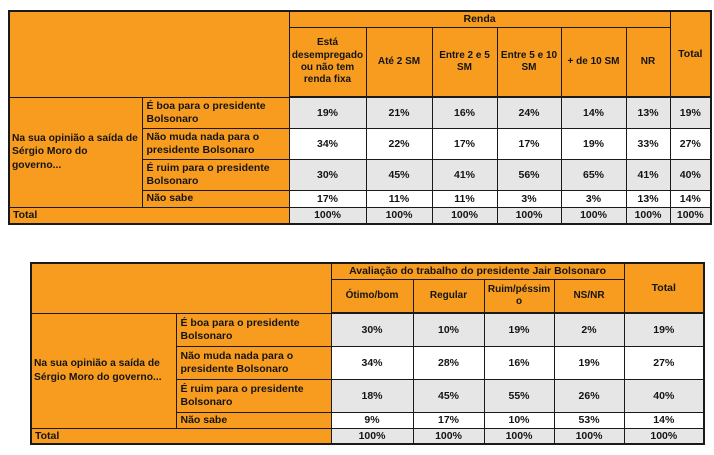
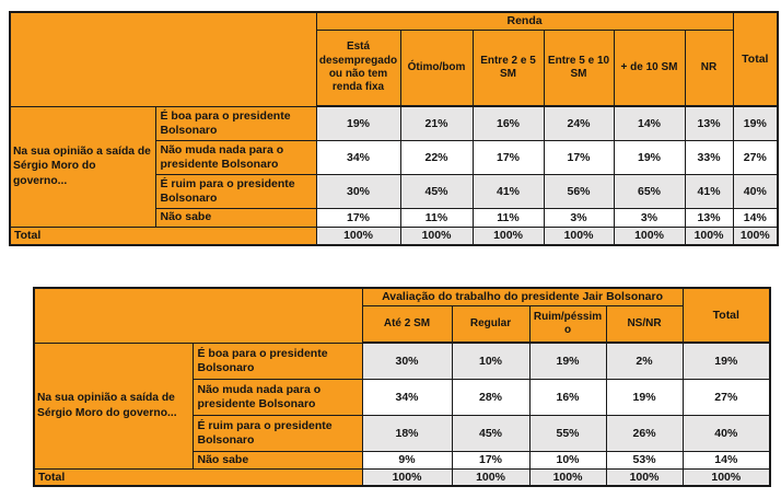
  	Renda	Total
- Está desempregado ou não tem renda fixa	Até 2 SM	Entre 2 e 5 SM	Entre 5 e 10 SM	+ de 10 SM	NR
+ Está desempregado ou não tem renda fixa	Ótimo/bom	Entre 2 e 5 SM	Entre 5 e 10 SM	+ de 10 SM	NR
  Na sua opinião a saída de Sérgio Moro do governo...	É boa para o presidente Bolsonaro	19%	21%	16%	24%	14%	13%	19%
  Não muda nada para o presidente Bolsonaro	34%	22%	17%	17%	19%	33%	27%
  É ruim para o presidente Bolsonaro	30%	45%	41%	56%	65%	41%	40%
  Não sabe	17%	11%	11%	3%	3%	13%	14%
  Total	100%	100%	100%	100%	100%	100%	100%
  	Avaliação do trabalho do presidente Jair Bolsonaro	Total
- Ótimo/bom	Regular	Ruim/péssimo	NS/NR
+ Até 2 SM	Regular	Ruim/péssimo	NS/NR
  Na sua opinião a saída de Sérgio Moro do governo...	É boa para o presidente Bolsonaro	30%	10%	19%	2%	19%
  Não muda nada para o presidente Bolsonaro	34%	28%	16%	19%	27%
  É ruim para o presidente Bolsonaro	18%	45%	55%	26%	40%
  Não sabe	9%	17%	10%	53%	14%
  Total	100%	100%	100%	100%	100%
